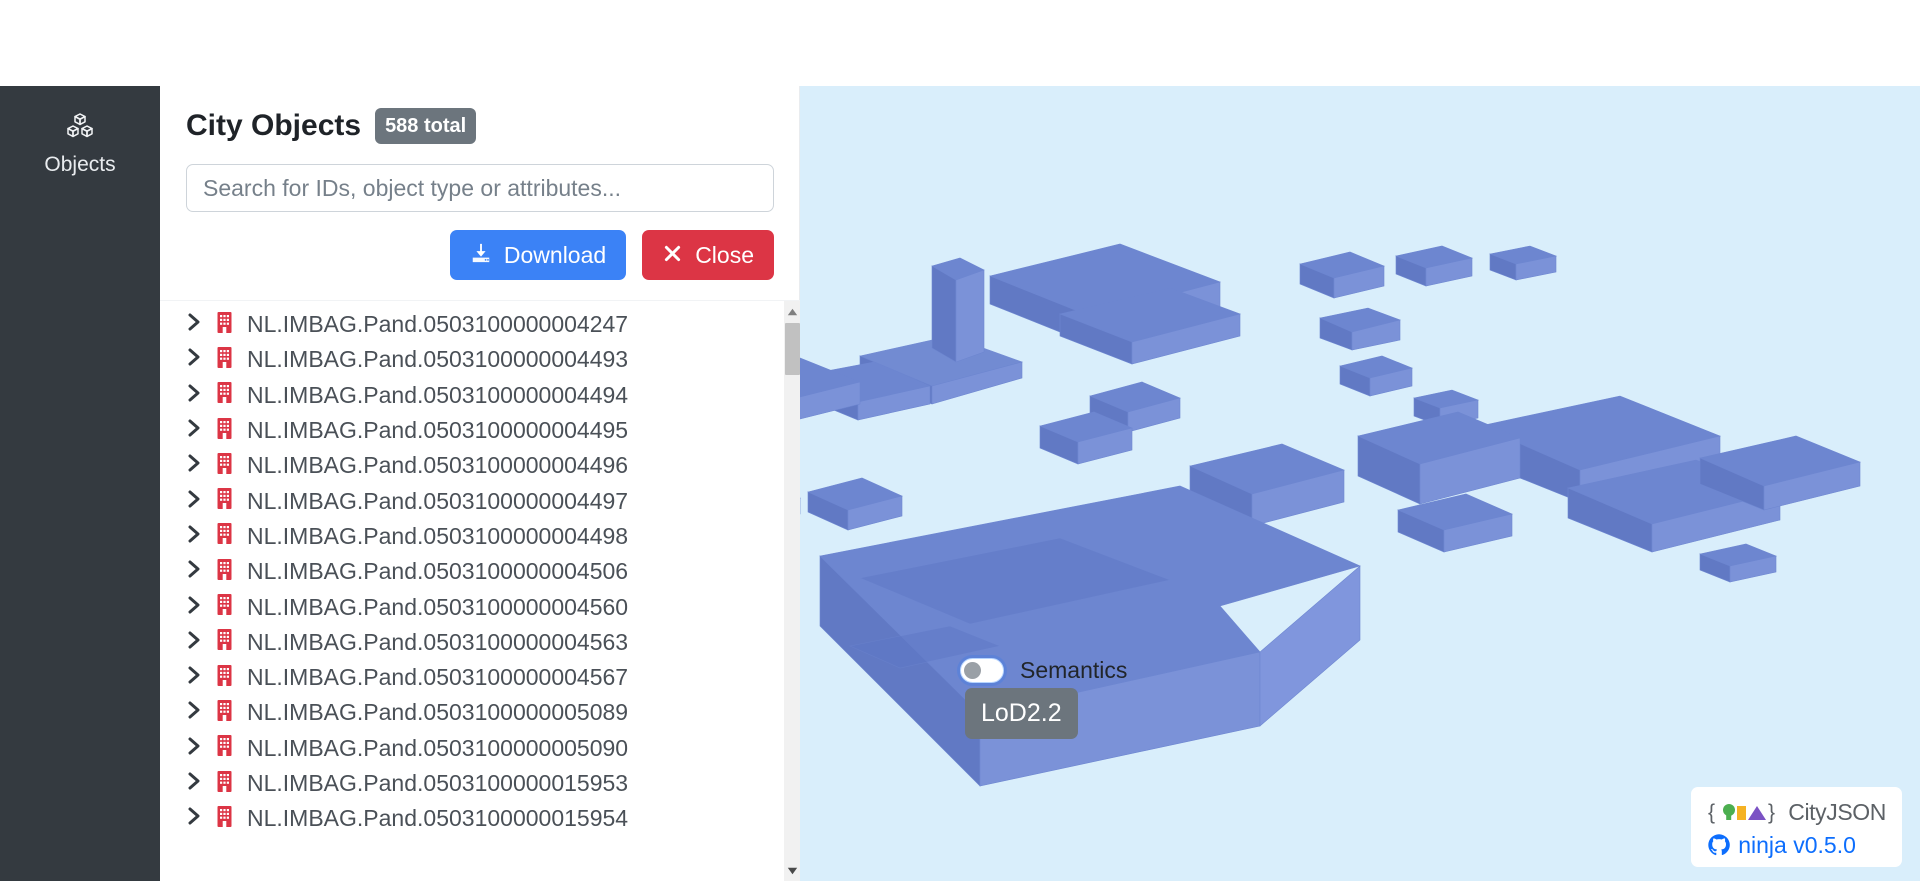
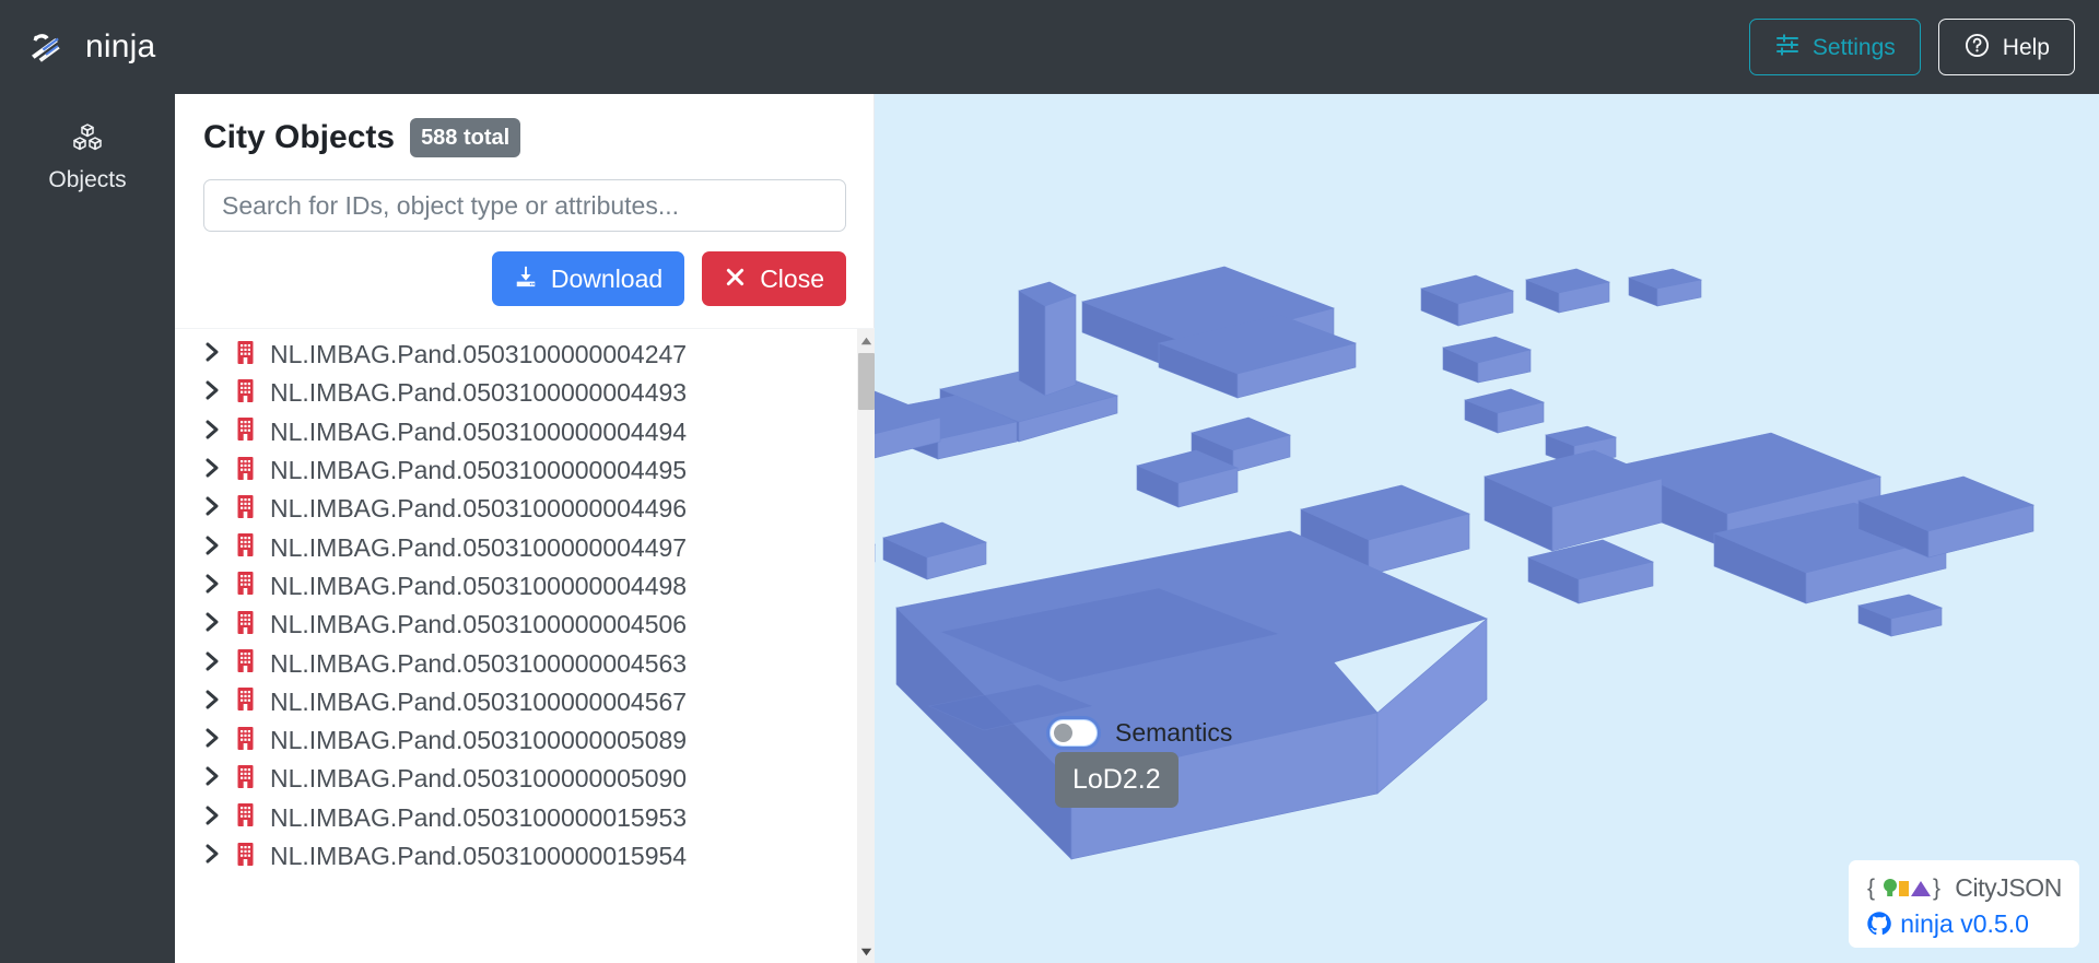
+ ninja
+ Settings
+ Help
  Objects
  Semantics
  LoD2.2
  {
  }
  CityJSON
  ninja v0.5.0
  City Objects
  588 total
  Search for IDs, object type or attributes...
  Download
  Close
  NL.IMBAG.Pand.0503100000004247
  NL.IMBAG.Pand.0503100000004493
  NL.IMBAG.Pand.0503100000004494
  NL.IMBAG.Pand.0503100000004495
  NL.IMBAG.Pand.0503100000004496
  NL.IMBAG.Pand.0503100000004497
  NL.IMBAG.Pand.0503100000004498
  NL.IMBAG.Pand.0503100000004506
- NL.IMBAG.Pand.0503100000004560
  NL.IMBAG.Pand.0503100000004563
  NL.IMBAG.Pand.0503100000004567
  NL.IMBAG.Pand.0503100000005089
  NL.IMBAG.Pand.0503100000005090
  NL.IMBAG.Pand.0503100000015953
  NL.IMBAG.Pand.0503100000015954
